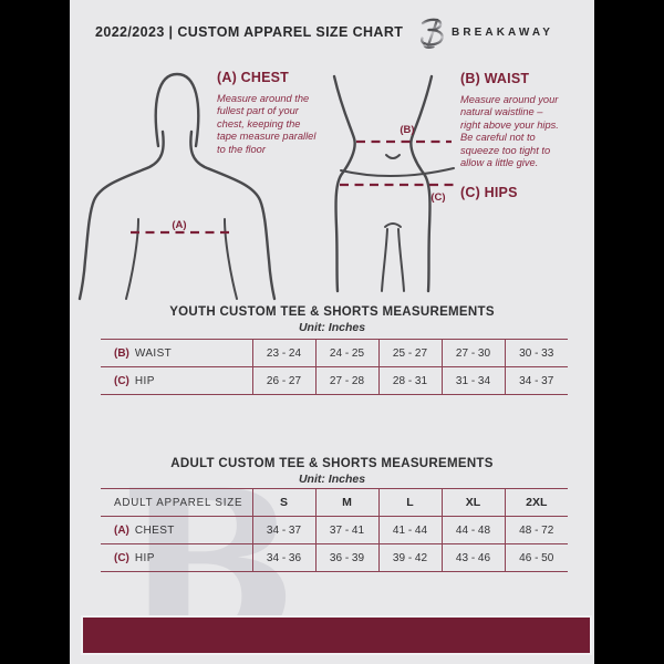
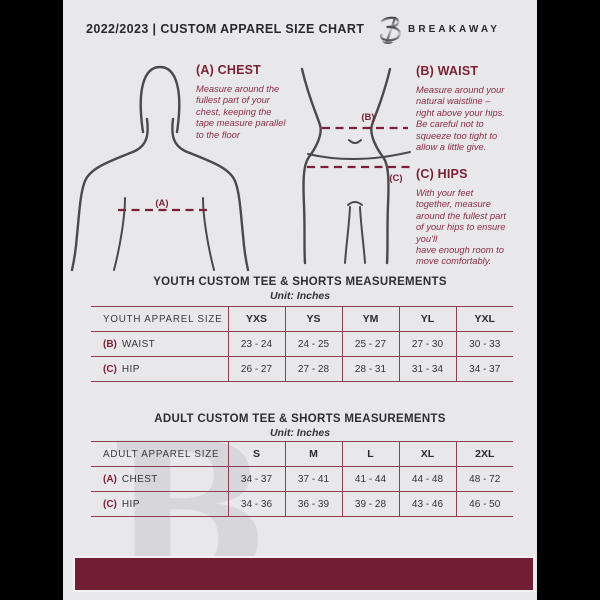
  2022/2023 | CUSTOM APPAREL SIZE CHART
  BREAKAWAY
  (A)
  (B)
  (C)
  (A) CHEST
  Measure around the
  fullest part of your
  chest, keeping the
  tape measure parallel
  to the floor
  (B) WAIST
  Measure around your
  natural waistline –
  right above your hips.
  Be careful not to
  squeeze too tight to
  allow a little give.
  (C) HIPS
+ With your feet
+ together, measure
+ around the fullest part
+ of your hips to ensure
+ you’ll
+ have enough room to
+ move comfortably.
  B
  YOUTH CUSTOM TEE & SHORTS MEASUREMENTS
  Unit: Inches
+ YOUTH APPAREL SIZE	YXS	YS	YM	YL	YXL
  (B) WAIST	23 - 24	24 - 25	25 - 27	27 - 30	30 - 33
  (C) HIP	26 - 27	27 - 28	28 - 31	31 - 34	34 - 37
  ADULT CUSTOM TEE & SHORTS MEASUREMENTS
  Unit: Inches
  ADULT APPAREL SIZE	S	M	L	XL	2XL
  (A) CHEST	34 - 37	37 - 41	41 - 44	44 - 48	48 - 72
- (C) HIP	34 - 36	36 - 39	39 - 42	43 - 46	46 - 50
+ (C) HIP	34 - 36	36 - 39	39 - 28	43 - 46	46 - 50
